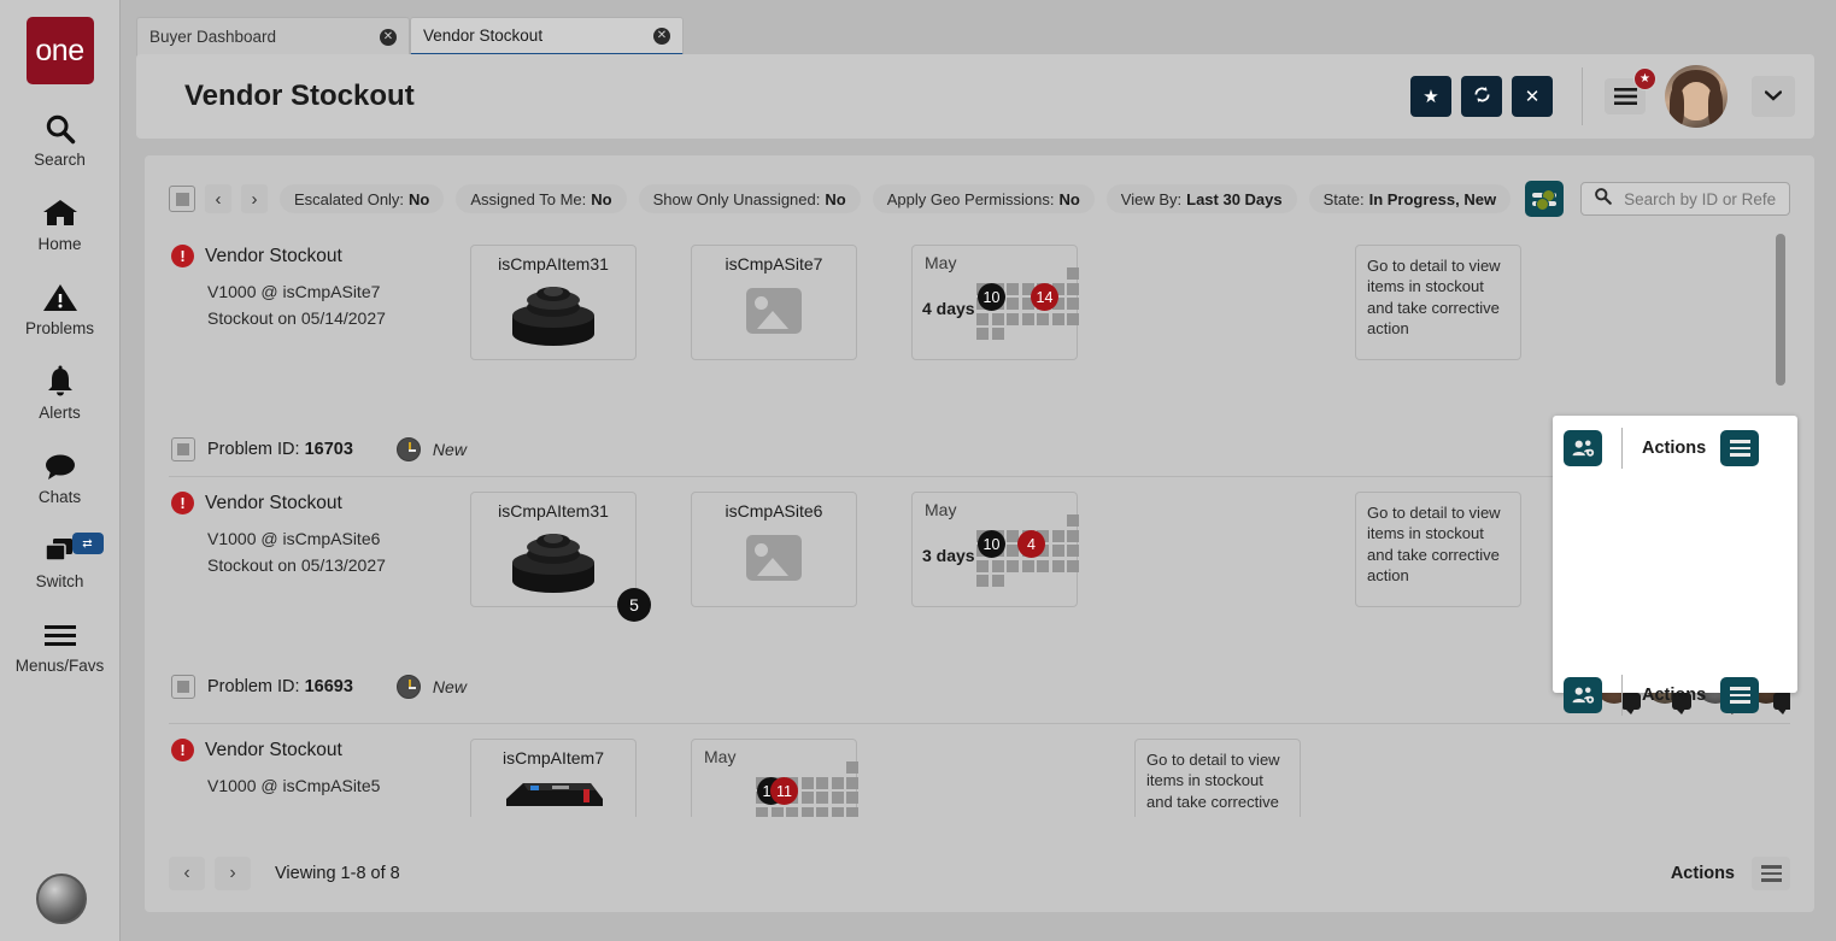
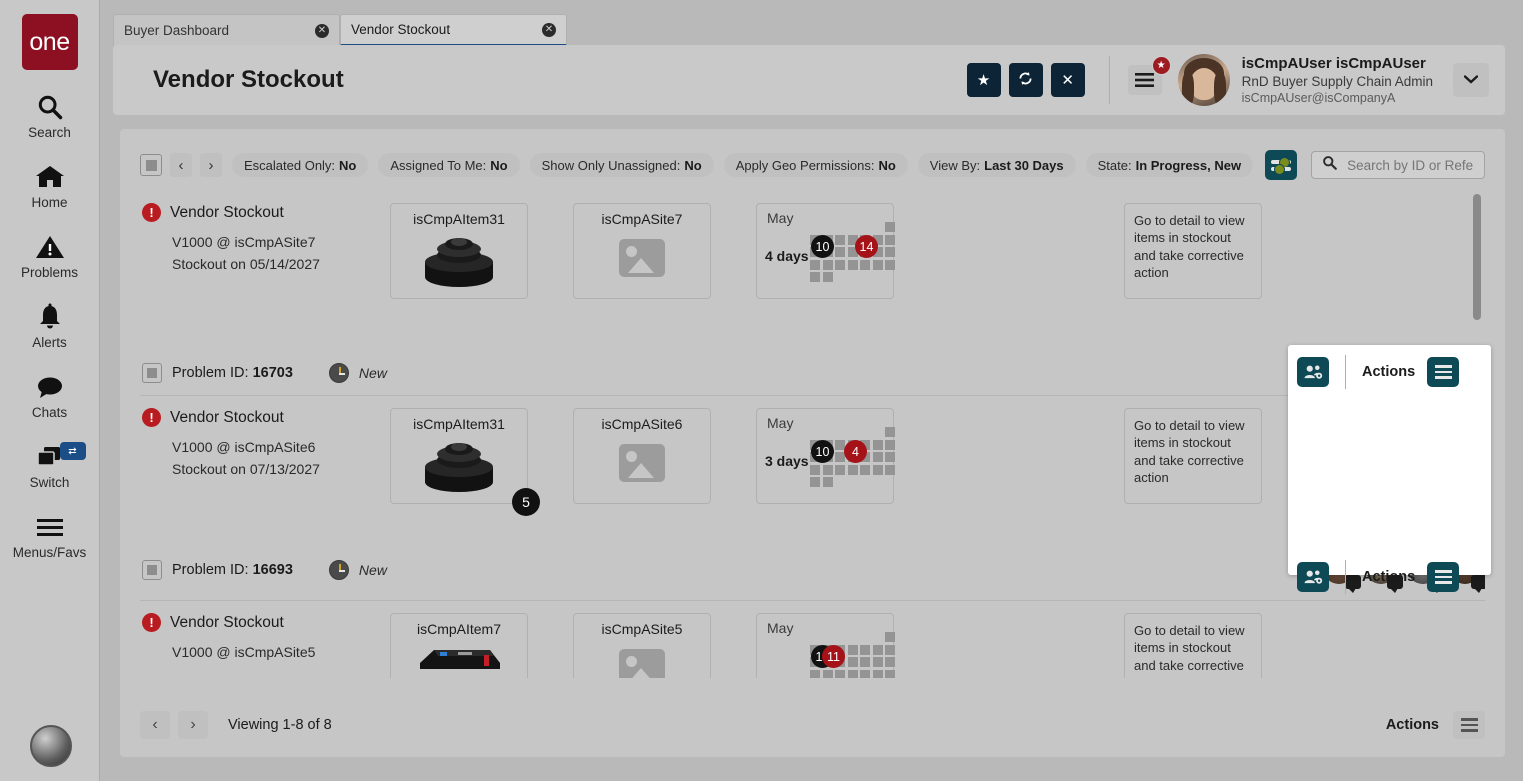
  one
  Search
  Home
  Problems
  Alerts
  Chats
  ⇄
  Switch
  Menus/Favs
  Buyer Dashboard
  ✕
  Vendor Stockout
  ✕
  Vendor Stockout
  ★
  ✕
  ★
+ isCmpAUser isCmpAUser
+ RnD Buyer Supply Chain Admin
+ isCmpAUser@isCompanyA
  ‹
  ›
  Escalated Only:
  No
  Assigned To Me:
  No
  Show Only Unassigned:
  No
  Apply Geo Permissions:
  No
  View By:
  Last 30 Days
  State:
  In Progress, New
  !
  Vendor Stockout
  V1000 @ isCmpASite7
  Stockout on 05/14/2027
  isCmpAItem31
  isCmpASite7
  May
  4 days
  10
  14
  Go to detail to view items in stockout and take corrective action
  Problem ID: 16703
  New
  !
  Vendor Stockout
  V1000 @ isCmpASite6
- Stockout on 05/13/2027
+ Stockout on 07/13/2027
  isCmpAItem31
  5
  isCmpASite6
  May
  3 days
  10
  4
  Go to detail to view items in stockout and take corrective action
  Problem ID: 16693
  New
  !
  Vendor Stockout
  V1000 @ isCmpASite5
  isCmpAItem7
+ isCmpASite5
  May
  11
  Go to detail to view items in stockout and take corrective
  ‹
  ›
  Viewing 1-8 of 8
  Actions
  Actions
  Actions
